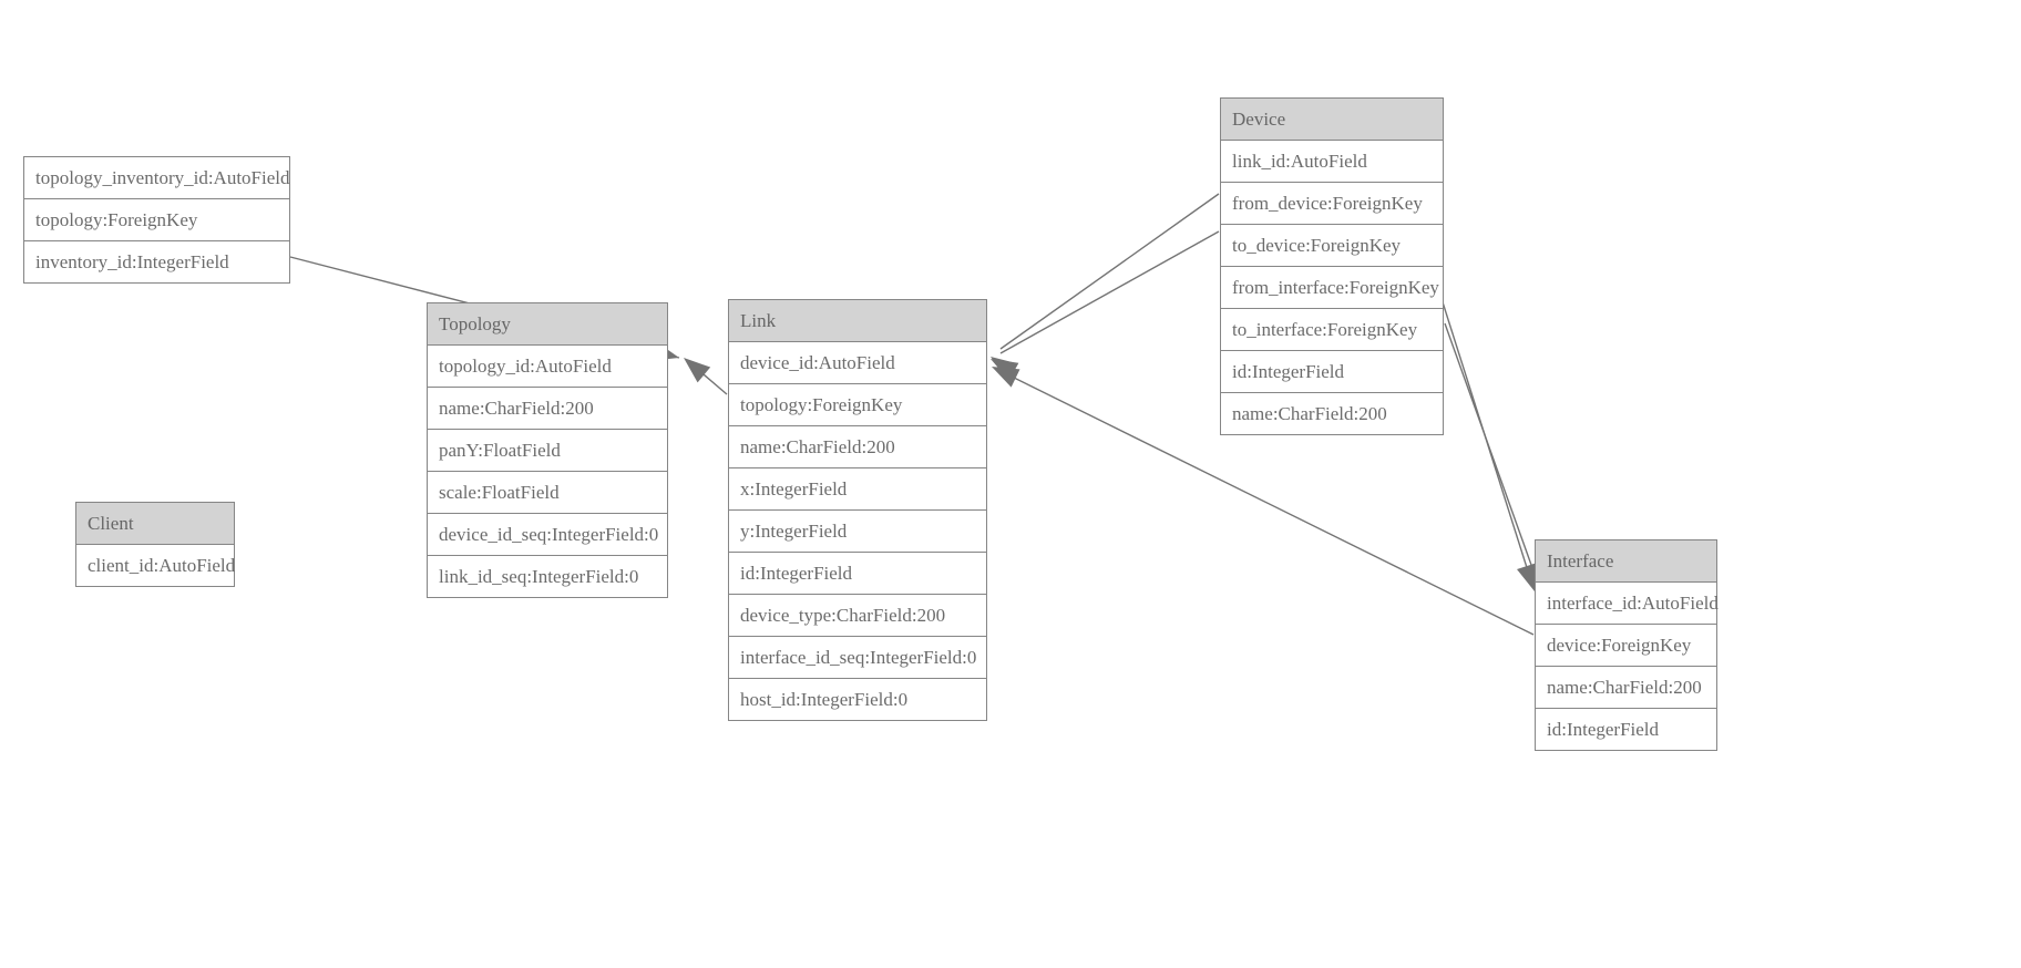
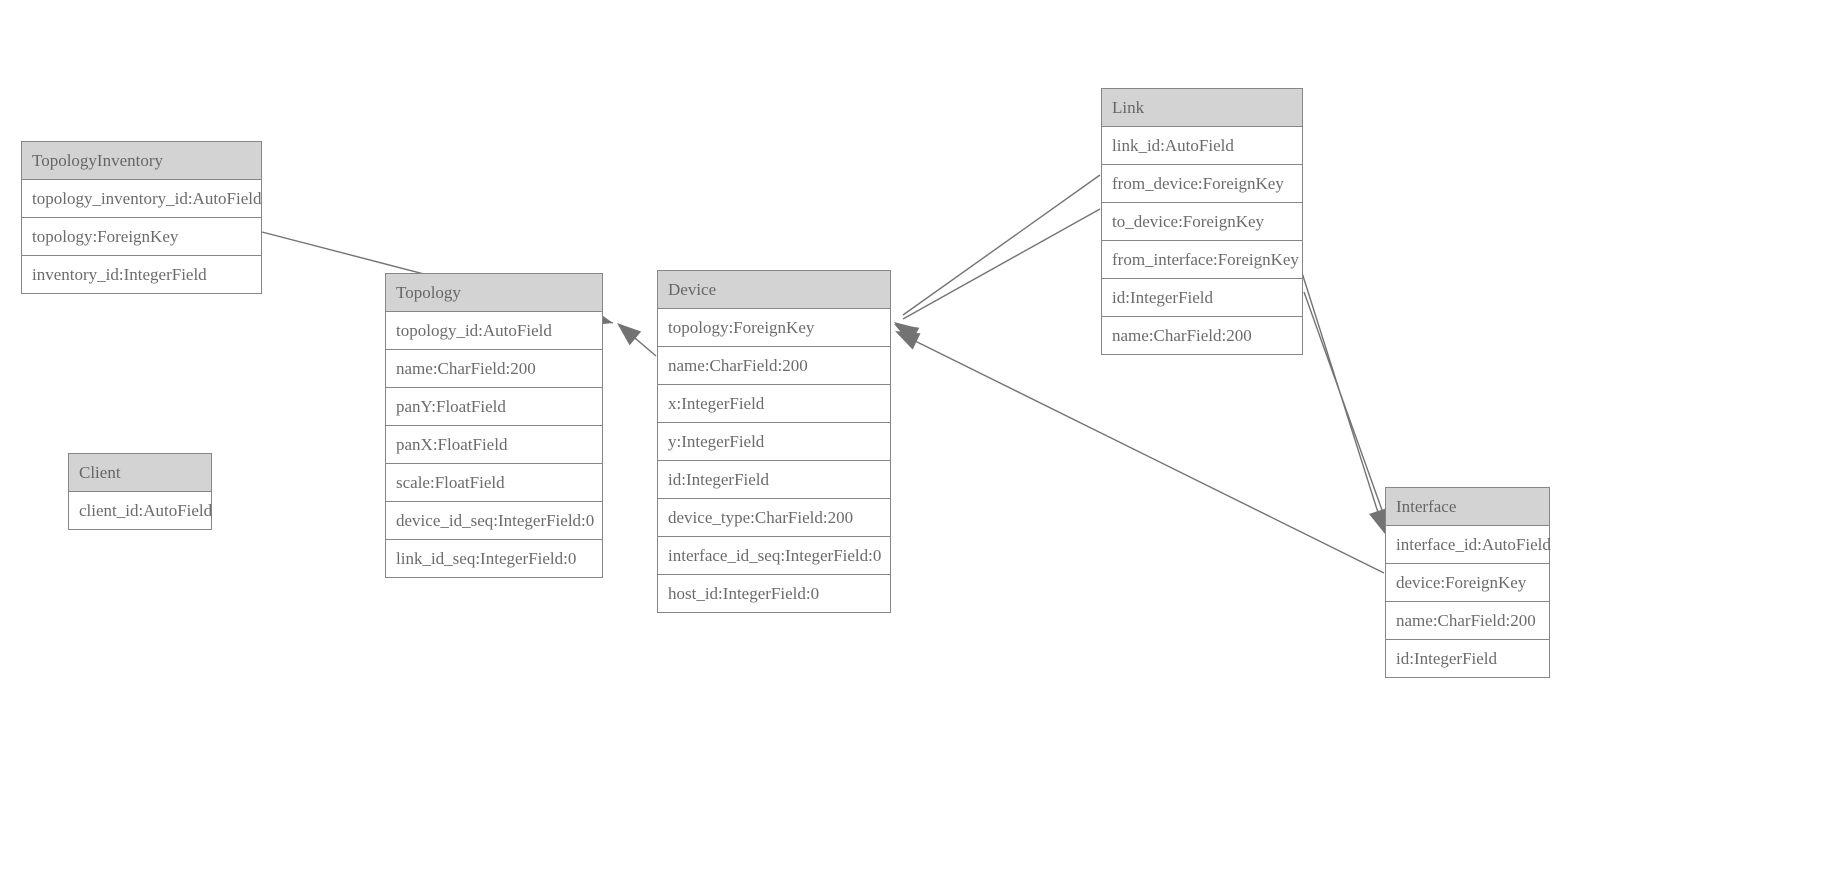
+ TopologyInventory
  topology_inventory_id:AutoField
  topology:ForeignKey
  inventory_id:IntegerField
  Topology
  topology_id:AutoField
  name:CharField:200
  panY:FloatField
+ panX:FloatField
  scale:FloatField
  device_id_seq:IntegerField:0
  link_id_seq:IntegerField:0
  Client
  client_id:AutoField
- Link
+ Device
- device_id:AutoField
  topology:ForeignKey
  name:CharField:200
  x:IntegerField
  y:IntegerField
  id:IntegerField
  device_type:CharField:200
  interface_id_seq:IntegerField:0
  host_id:IntegerField:0
- Device
+ Link
  link_id:AutoField
  from_device:ForeignKey
  to_device:ForeignKey
  from_interface:ForeignKey
- to_interface:ForeignKey
  id:IntegerField
  name:CharField:200
  Interface
  interface_id:AutoField
  device:ForeignKey
  name:CharField:200
  id:IntegerField
